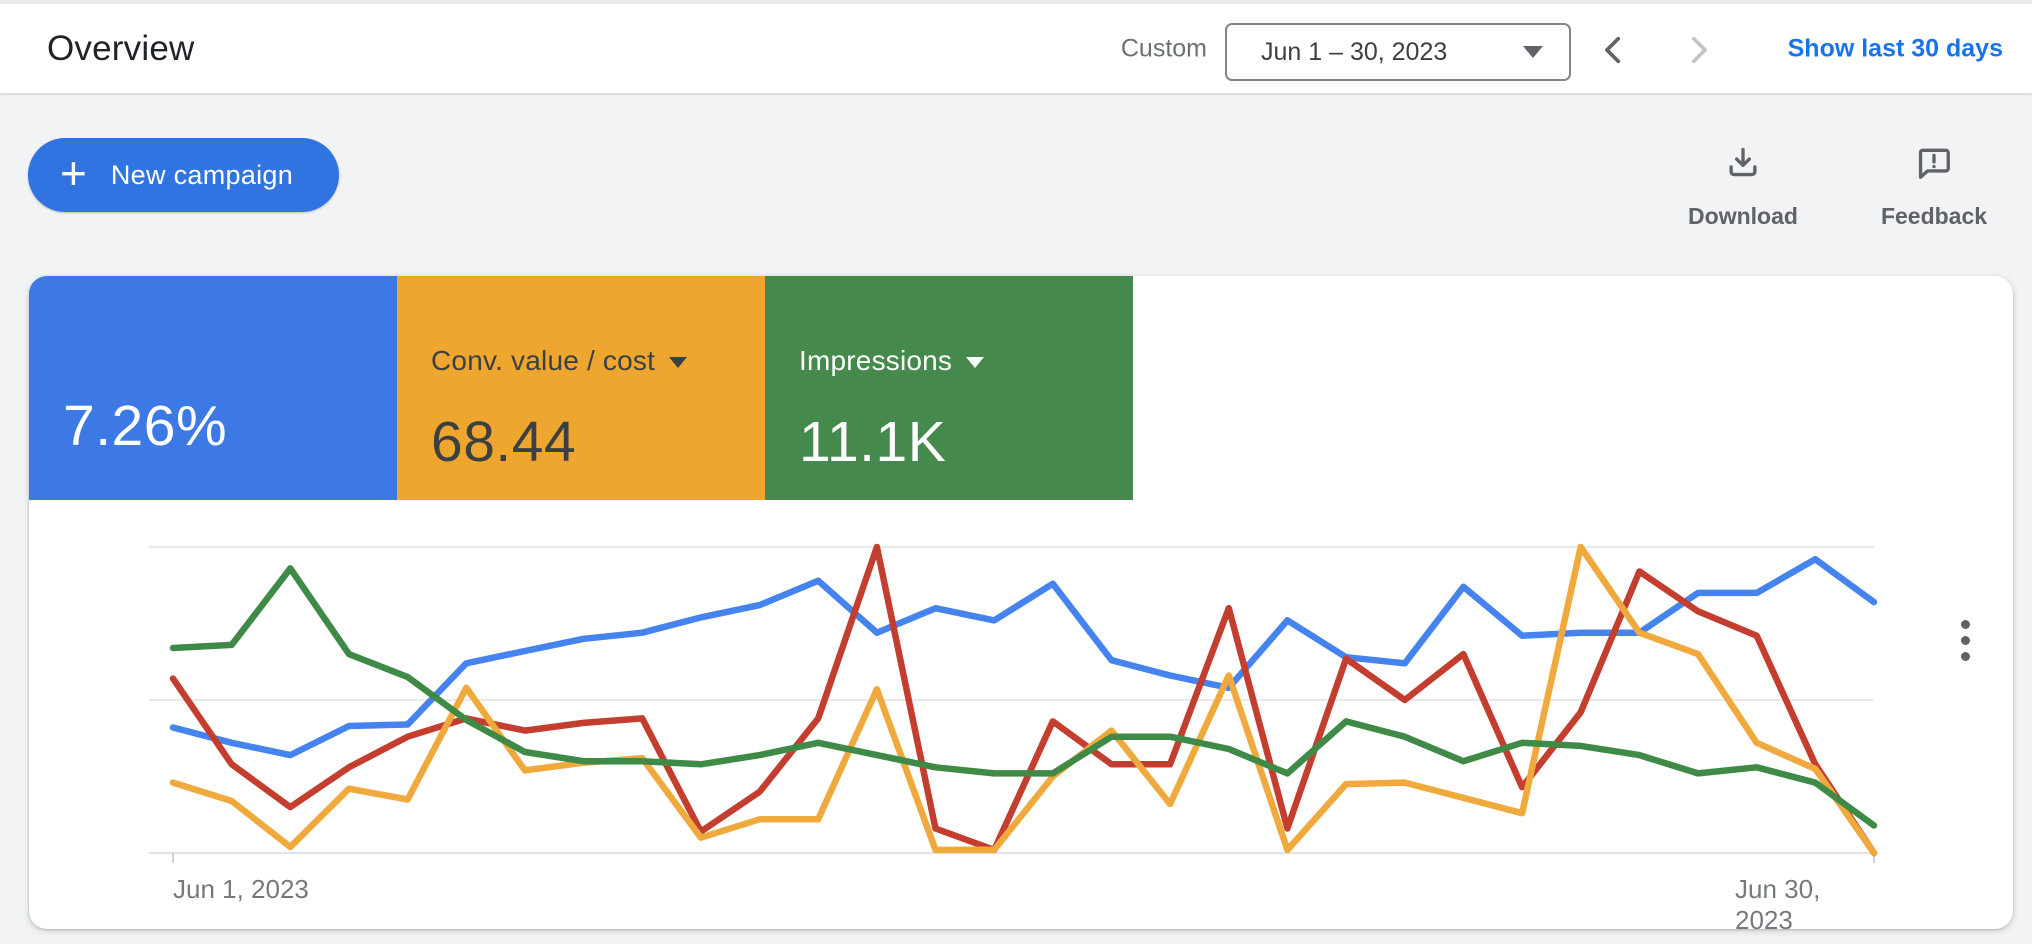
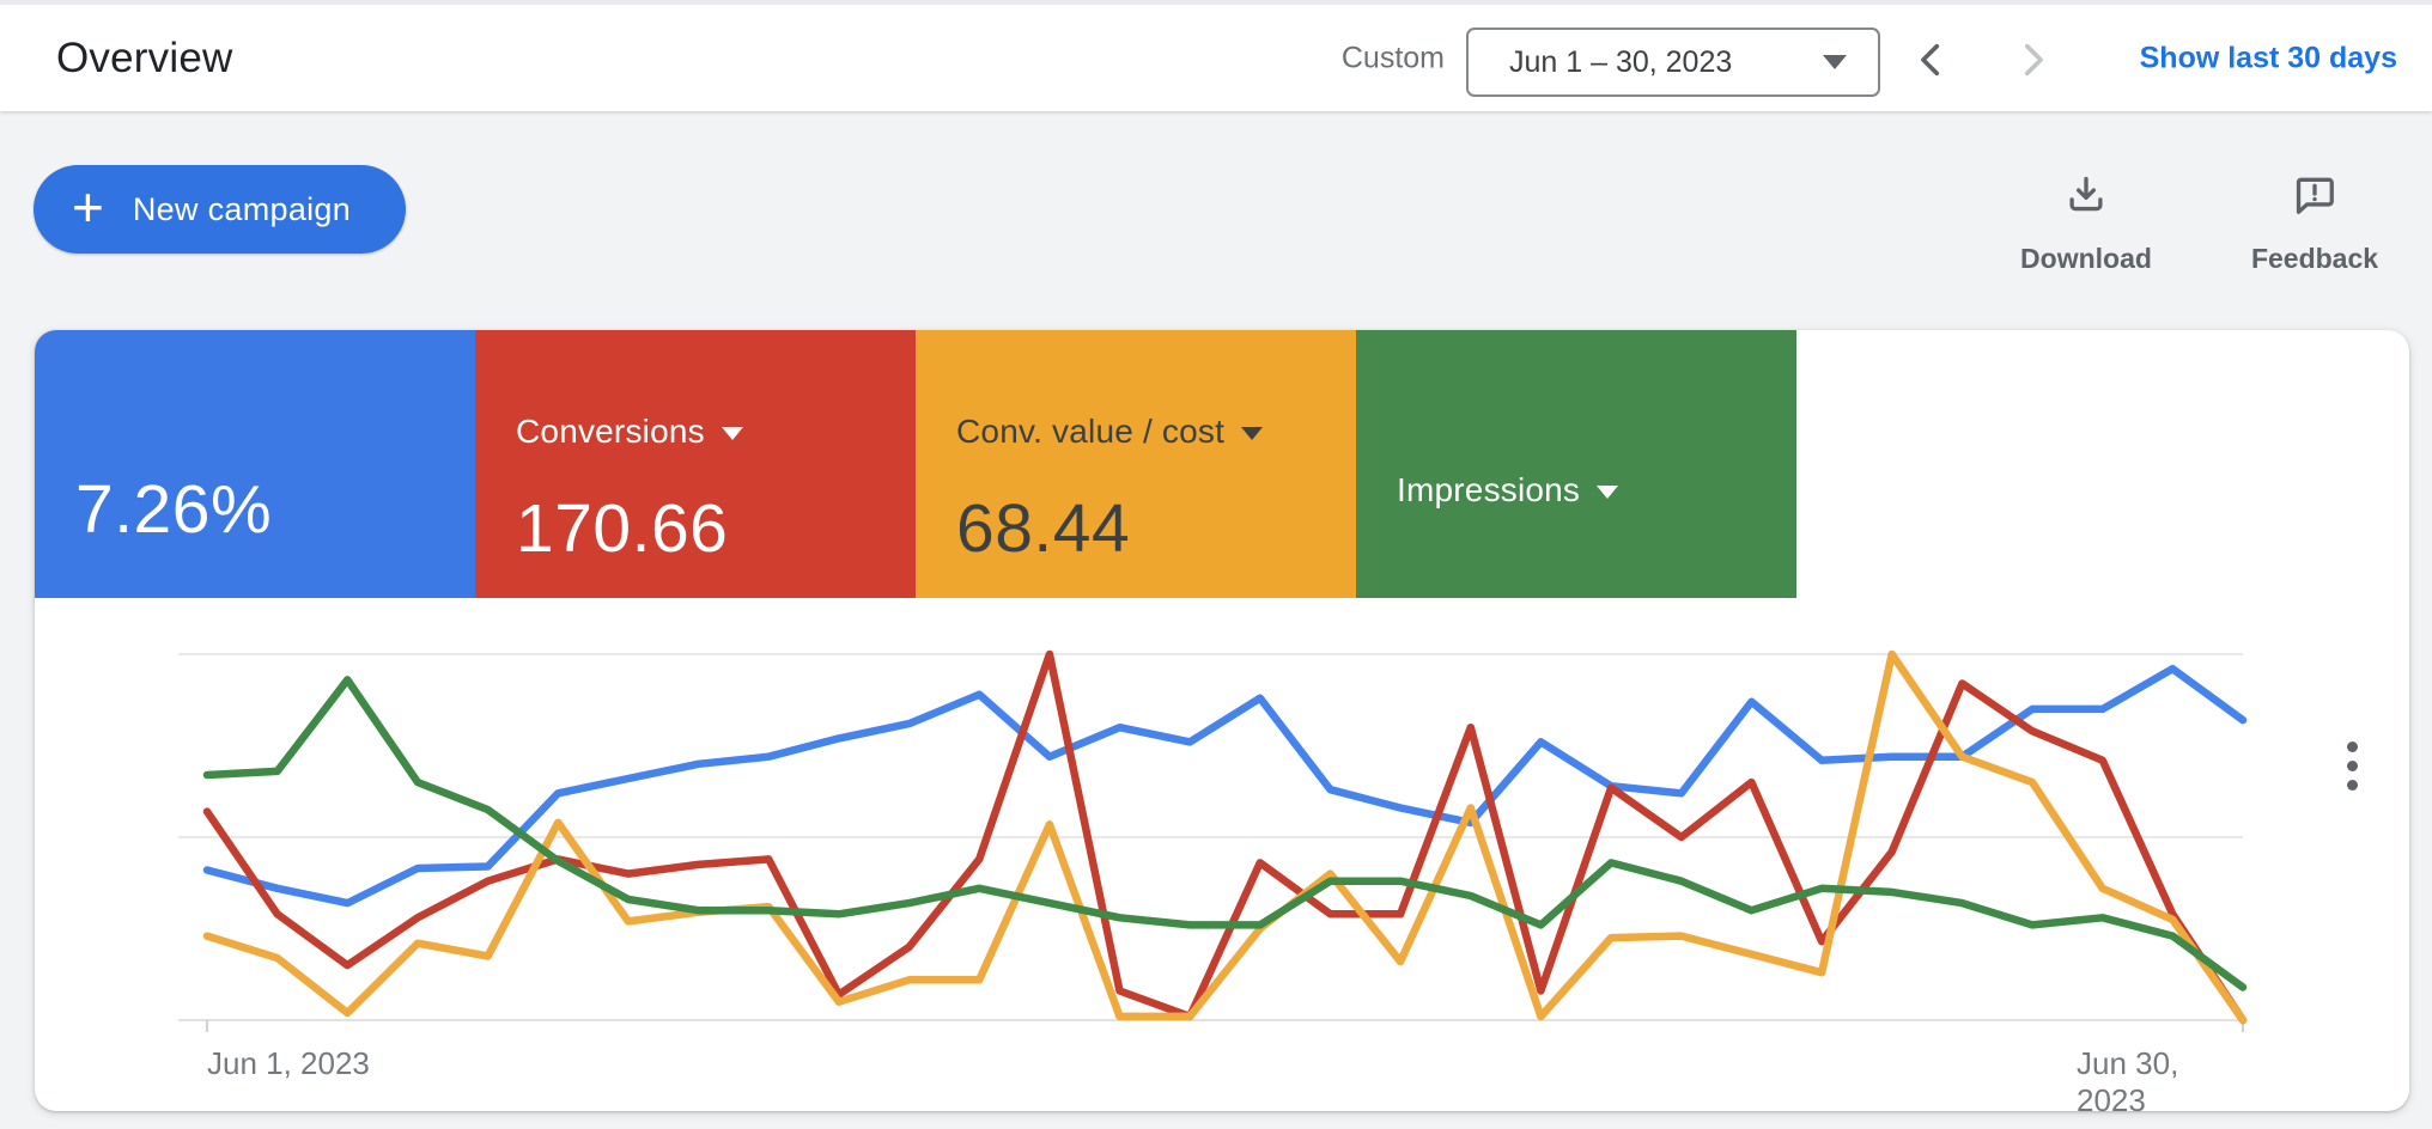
  Overview
  Custom
  Jun 1 – 30, 2023
  Show last 30 days
  +
  New campaign
  Download
  Feedback
  7.26%
+ Conversions
+ 170.66
  Conv. value / cost
  68.44
  Impressions
- 11.1K
  Jun 1, 2023
  Jun 30, 2023
